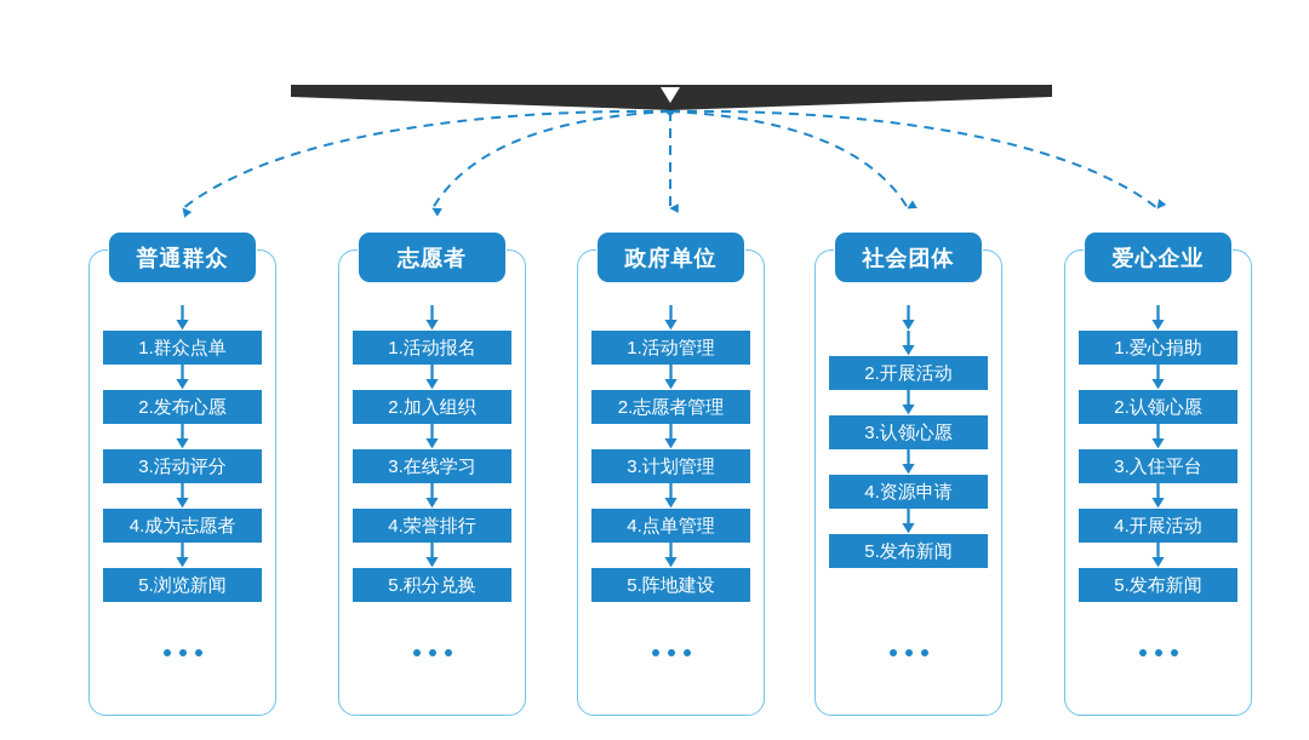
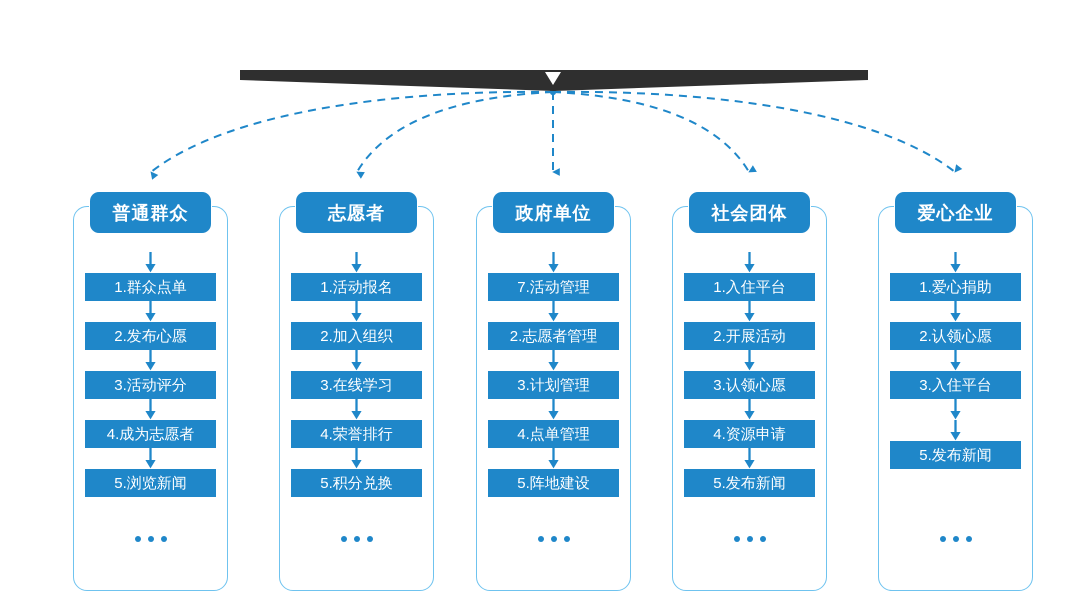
  普通群众
  1.群众点单
  2.发布心愿
  3.活动评分
  4.成为志愿者
  5.浏览新闻
  志愿者
  1.活动报名
  2.加入组织
  3.在线学习
  4.荣誉排行
  5.积分兑换
  政府单位
- 1.活动管理
+ 7.活动管理
  2.志愿者管理
  3.计划管理
  4.点单管理
  5.阵地建设
  社会团体
+ 1.入住平台
  2.开展活动
  3.认领心愿
  4.资源申请
  5.发布新闻
  爱心企业
  1.爱心捐助
  2.认领心愿
  3.入住平台
- 4.开展活动
  5.发布新闻
